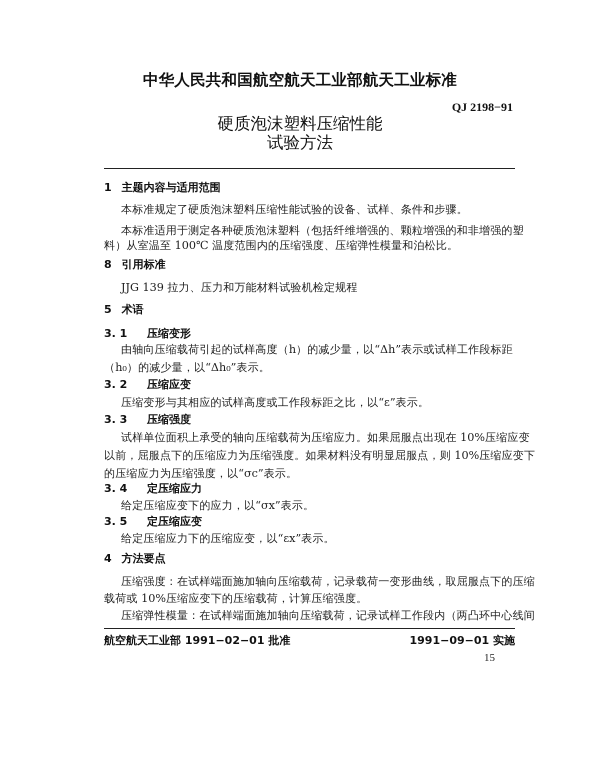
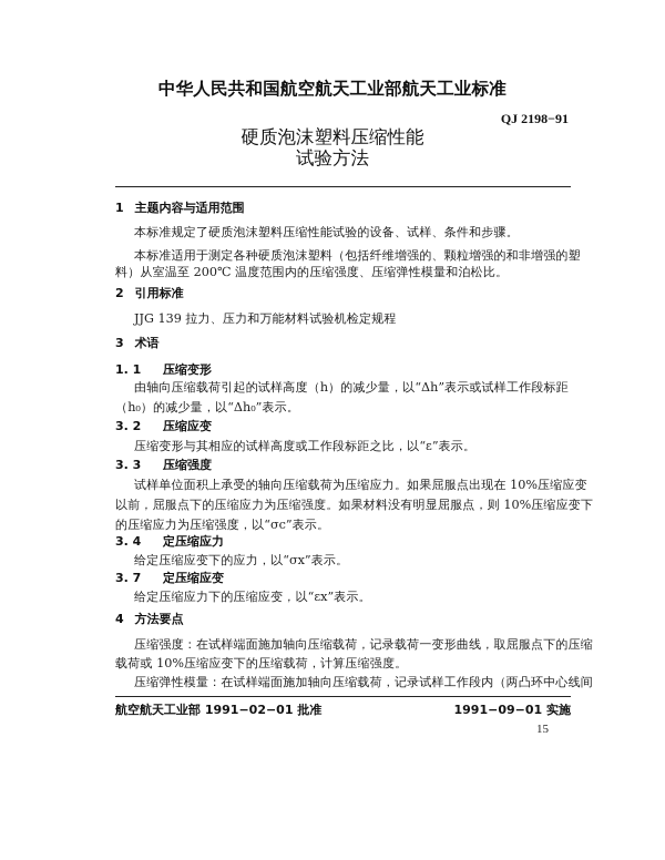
  中华人民共和国航空航天工业部航天工业标准
  QJ 2198−91
  硬质泡沫塑料压缩性能
  试验方法
  1 主题内容与适用范围
  本标准规定了硬质泡沫塑料压缩性能试验的设备、试样、条件和步骤。
  本标准适用于测定各种硬质泡沫塑料（包括纤维增强的、颗粒增强的和非增强的塑
- 料）从室温至 100℃ 温度范围内的压缩强度、压缩弹性模量和泊松比。
+ 料）从室温至 200℃ 温度范围内的压缩强度、压缩弹性模量和泊松比。
- 8 引用标准
+ 2 引用标准
  JJG 139 拉力、压力和万能材料试验机检定规程
- 5 术语
+ 3 术语
- 3. 1 压缩变形
+ 1. 1 压缩变形
  由轴向压缩载荷引起的试样高度（h）的减少量，以“Δh”表示或试样工作段标距
  （h₀）的减少量，以“Δh₀”表示。
  3. 2 压缩应变
  压缩变形与其相应的试样高度或工作段标距之比，以“ε”表示。
  3. 3 压缩强度
  试样单位面积上承受的轴向压缩载荷为压缩应力。如果屈服点出现在 10%压缩应变
  以前，屈服点下的压缩应力为压缩强度。如果材料没有明显屈服点，则 10%压缩应变下
  的压缩应力为压缩强度，以“σc”表示。
  3. 4 定压缩应力
  给定压缩应变下的应力，以“σx”表示。
- 3. 5 定压缩应变
+ 3. 7 定压缩应变
  给定压缩应力下的压缩应变，以“εx”表示。
  4 方法要点
  压缩强度：在试样端面施加轴向压缩载荷，记录载荷一变形曲线，取屈服点下的压缩
  载荷或 10%压缩应变下的压缩载荷，计算压缩强度。
  压缩弹性模量：在试样端面施加轴向压缩载荷，记录试样工作段内（两凸环中心线间
  航空航天工业部 1991−02−01 批准
  1991−09−01 实施
  15
